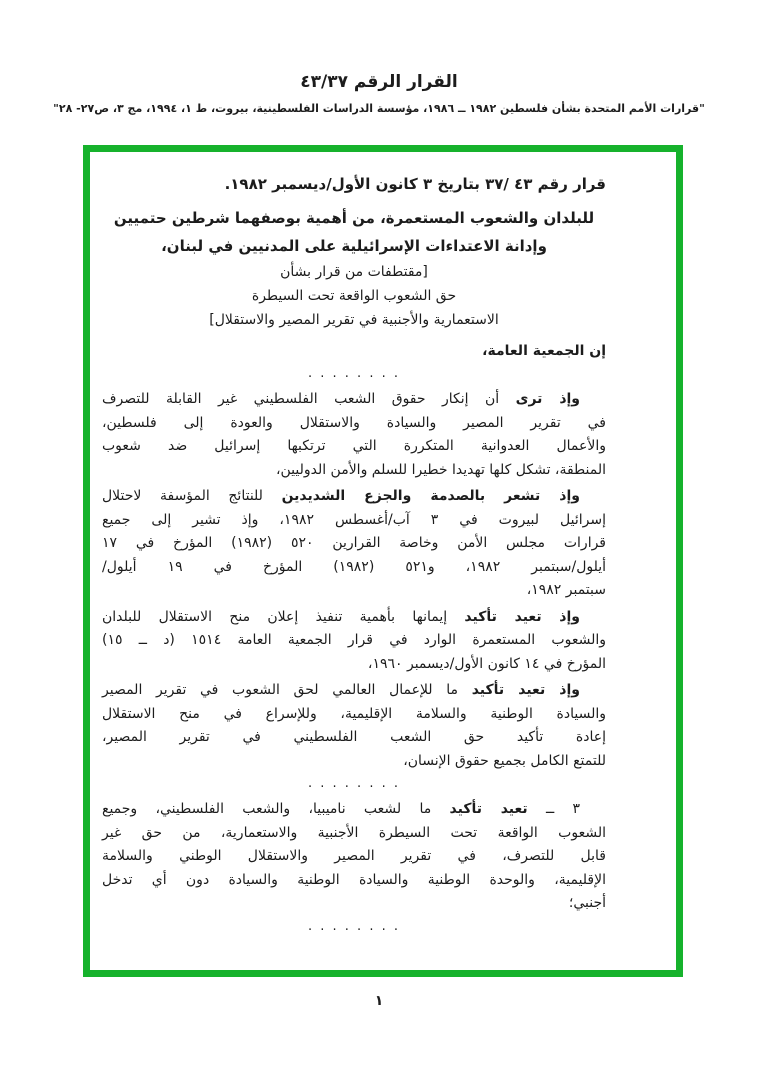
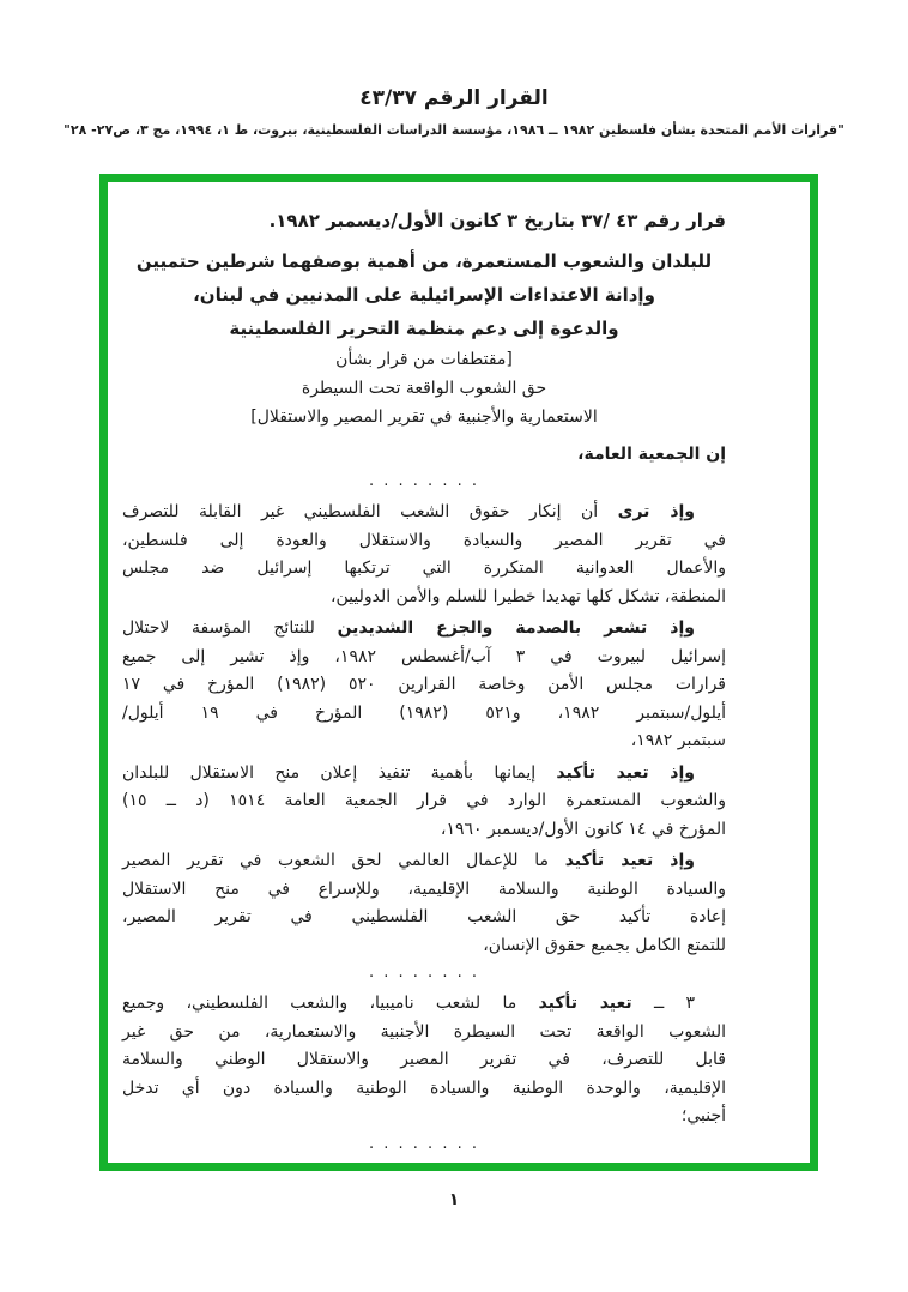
  القرار الرقم ٤٣/٣٧
  "قرارات الأمم المتحدة بشأن فلسطين ١٩٨٢ ــ ١٩٨٦، مؤسسة الدراسات الفلسطينية، بيروت، ط ١، ١٩٩٤، مج ٣، ص٢٧- ٢٨"
  قرار رقم ٤٣ /٣٧ بتاريخ ٣ كانون الأول/ديسمبر ١٩٨٢.
  للبلدان والشعوب المستعمرة، من أهمية بوصفهما شرطين حتميين
  وإدانة الاعتداءات الإسرائيلية على المدنيين في لبنان،
+ والدعوة إلى دعم منظمة التحرير الفلسطينية
  [مقتطفات من قرار بشأن
  حق الشعوب الواقعة تحت السيطرة
  الاستعمارية والأجنبية في تقرير المصير والاستقلال]
  إن الجمعية العامة،
  . . . . . . . .
  وإذ ترى أن إنكار حقوق الشعب الفلسطيني غير القابلة للتصرف
  في تقرير المصير والسيادة والاستقلال والعودة إلى فلسطين،
- والأعمال العدوانية المتكررة التي ترتكبها إسرائيل ضد شعوب
+ والأعمال العدوانية المتكررة التي ترتكبها إسرائيل ضد مجلس
  المنطقة، تشكل كلها تهديدا خطيرا للسلم والأمن الدوليين،
  وإذ تشعر بالصدمة والجزع الشديدين للنتائج المؤسفة لاحتلال
  إسرائيل لبيروت في ٣ آب/أغسطس ١٩٨٢، وإذ تشير إلى جميع
  قرارات مجلس الأمن وخاصة القرارين ٥٢٠ (١٩٨٢) المؤرخ في ١٧
  أيلول/سبتمبر ١٩٨٢، و٥٢١ (١٩٨٢) المؤرخ في ١٩ أيلول/
  سبتمبر ١٩٨٢،
  وإذ تعيد تأكيد إيمانها بأهمية تنفيذ إعلان منح الاستقلال للبلدان
  والشعوب المستعمرة الوارد في قرار الجمعية العامة ١٥١٤ (د ــ ١٥)
  المؤرخ في ١٤ كانون الأول/ديسمبر ١٩٦٠،
  وإذ تعيد تأكيد ما للإعمال العالمي لحق الشعوب في تقرير المصير
  والسيادة الوطنية والسلامة الإقليمية، وللإسراع في منح الاستقلال
  إعادة تأكيد حق الشعب الفلسطيني في تقرير المصير،
  للتمتع الكامل بجميع حقوق الإنسان،
  . . . . . . . .
  ٣ ــ تعيد تأكيد ما لشعب ناميبيا، والشعب الفلسطيني، وجميع
  الشعوب الواقعة تحت السيطرة الأجنبية والاستعمارية، من حق غير
  قابل للتصرف، في تقرير المصير والاستقلال الوطني والسلامة
  الإقليمية، والوحدة الوطنية والسيادة الوطنية والسيادة دون أي تدخل
  أجنبي؛
  . . . . . . . .
  ١
